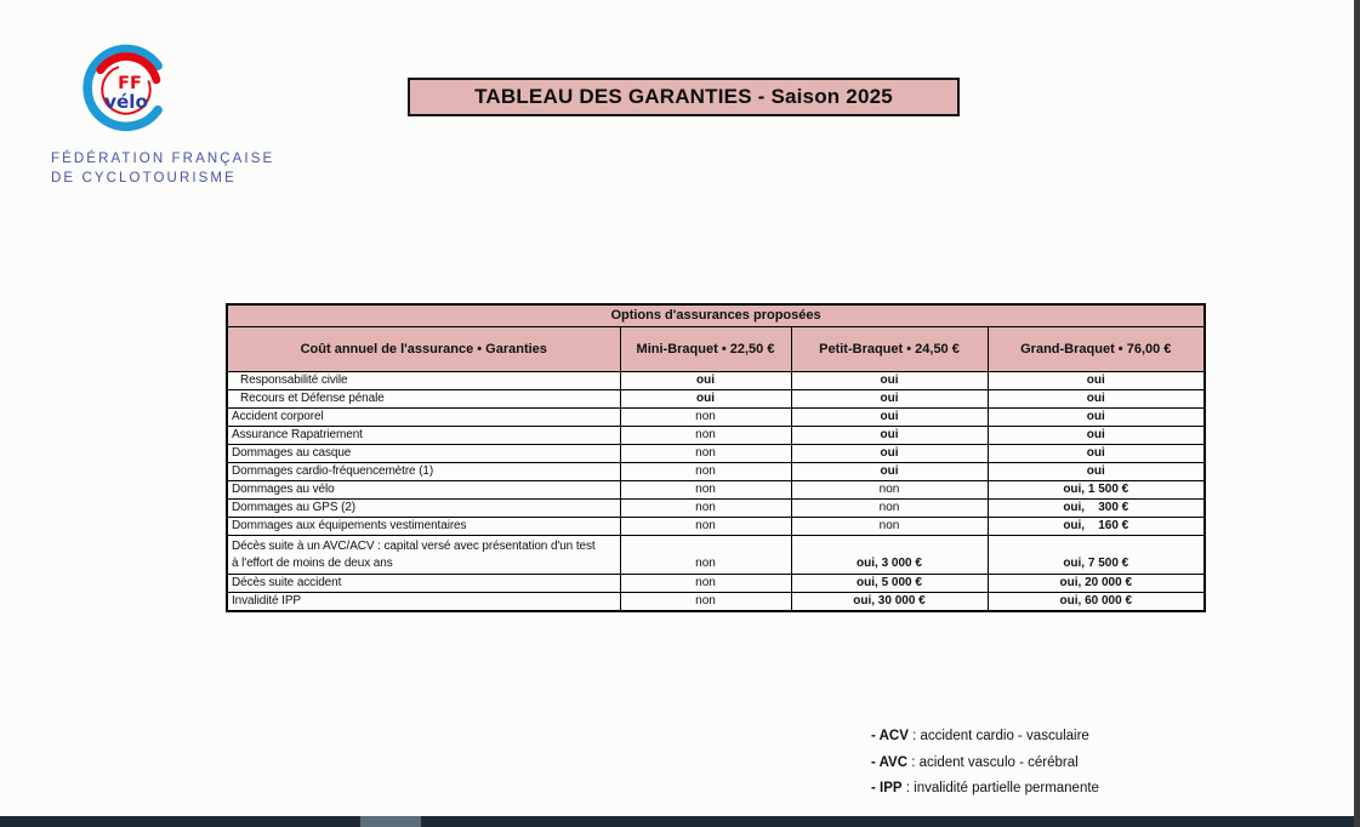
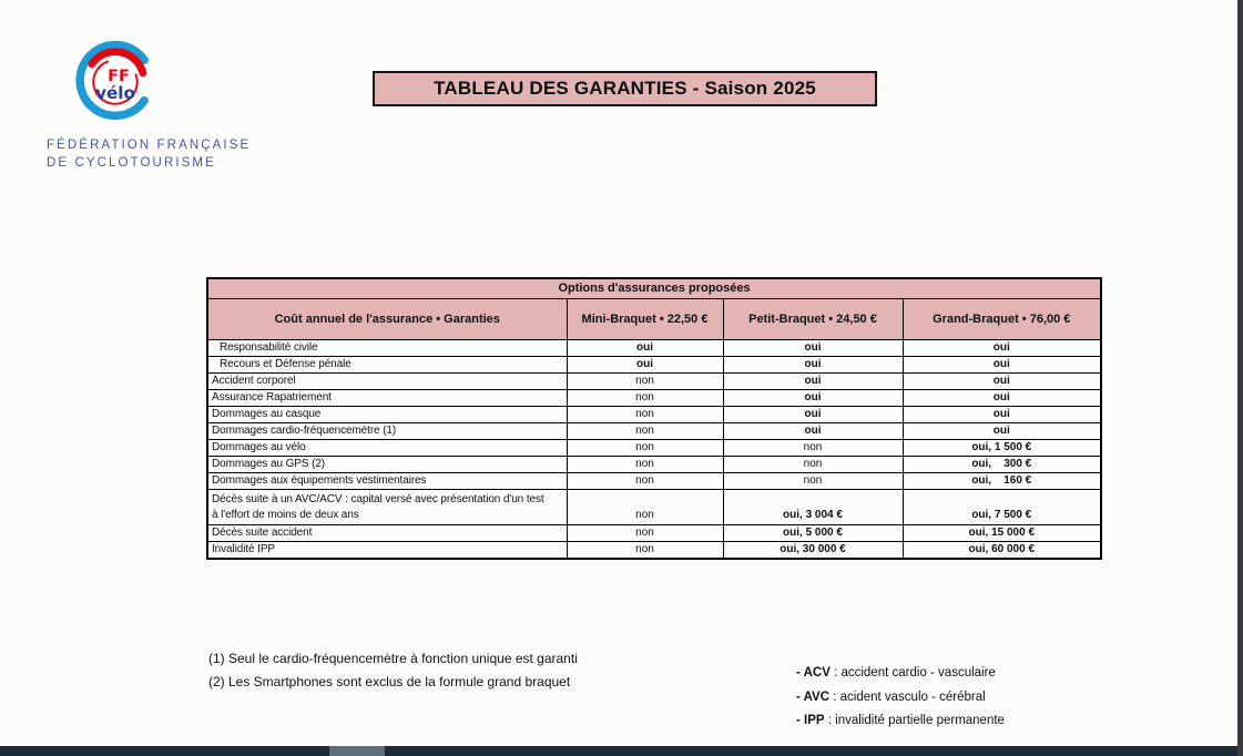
  FF
  vélo
  FÉDÉRATION FRANÇAISE
  DE CYCLOTOURISME
  TABLEAU DES GARANTIES - Saison 2025
  Options d'assurances proposées
  Coût annuel de l'assurance • Garanties	Mini-Braquet • 22,50 €	Petit-Braquet • 24,50 €	Grand-Braquet • 76,00 €
  Responsabilité civile	oui	oui	oui
  Recours et Défense pénale	oui	oui	oui
  Accident corporel	non	oui	oui
  Assurance Rapatriement	non	oui	oui
  Dommages au casque	non	oui	oui
  Dommages cardio-fréquencemètre (1)	non	oui	oui
  Dommages au vélo	non	non	oui, 1 500 €
  Dommages au GPS (2)	non	non	oui, 300 €
  Dommages aux équipements vestimentaires	non	non	oui, 160 €
- Décès suite à un AVC/ACV : capital versé avec présentation d'un test à l'effort de moins de deux ans	non	oui, 3 000 €	oui, 7 500 €
+ Décès suite à un AVC/ACV : capital versé avec présentation d'un test à l'effort de moins de deux ans	non	oui, 3 004 €	oui, 7 500 €
- Décès suite accident	non	oui, 5 000 €	oui, 20 000 €
+ Décès suite accident	non	oui, 5 000 €	oui, 15 000 €
  Invalidité IPP	non	oui, 30 000 €	oui, 60 000 €
+ (1) Seul le cardio-fréquencemètre à fonction unique est garanti
+ (2) Les Smartphones sont exclus de la formule grand braquet
  - ACV : accident cardio - vasculaire
  - AVC : acident vasculo - cérébral
  - IPP : invalidité partielle permanente
